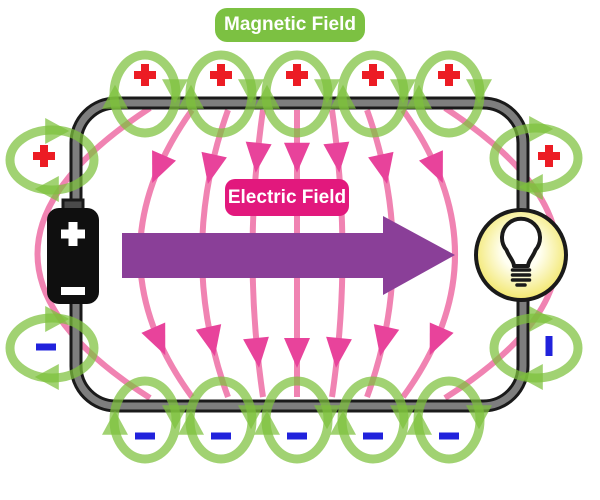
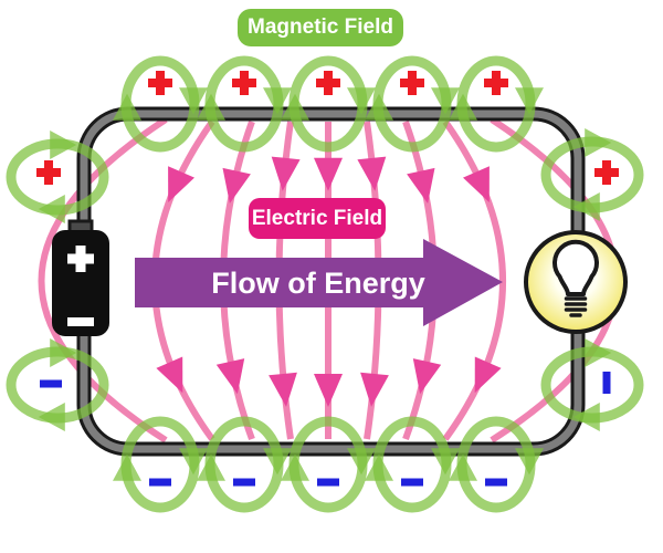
+ Flow of Energy
  Magnetic Field
  Electric Field
